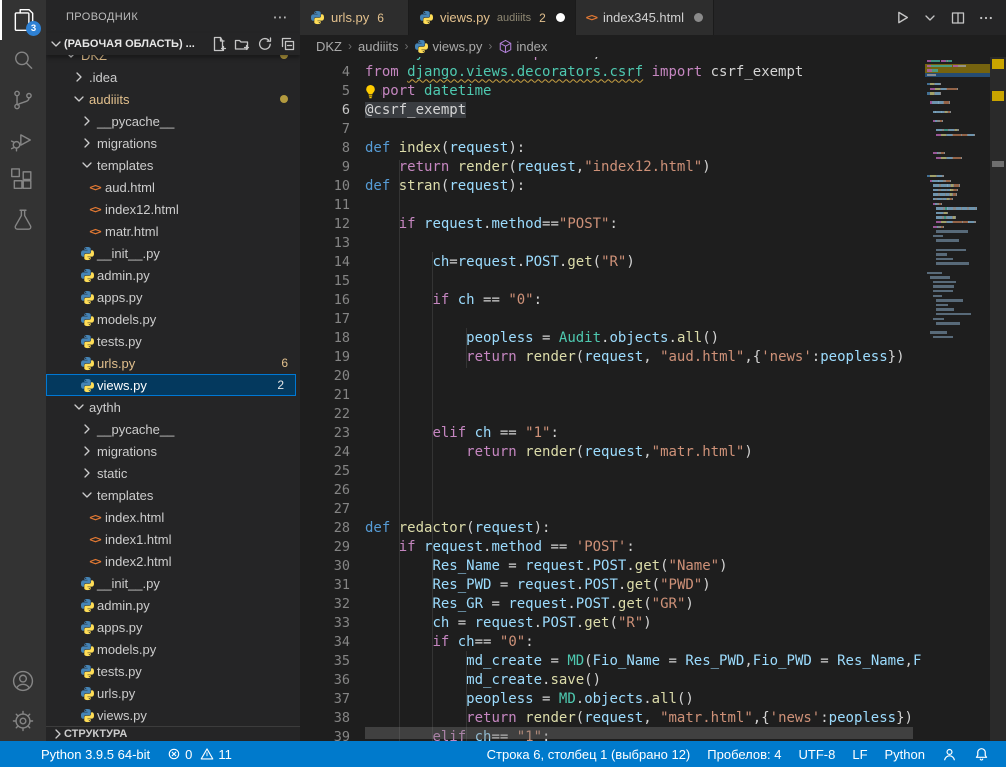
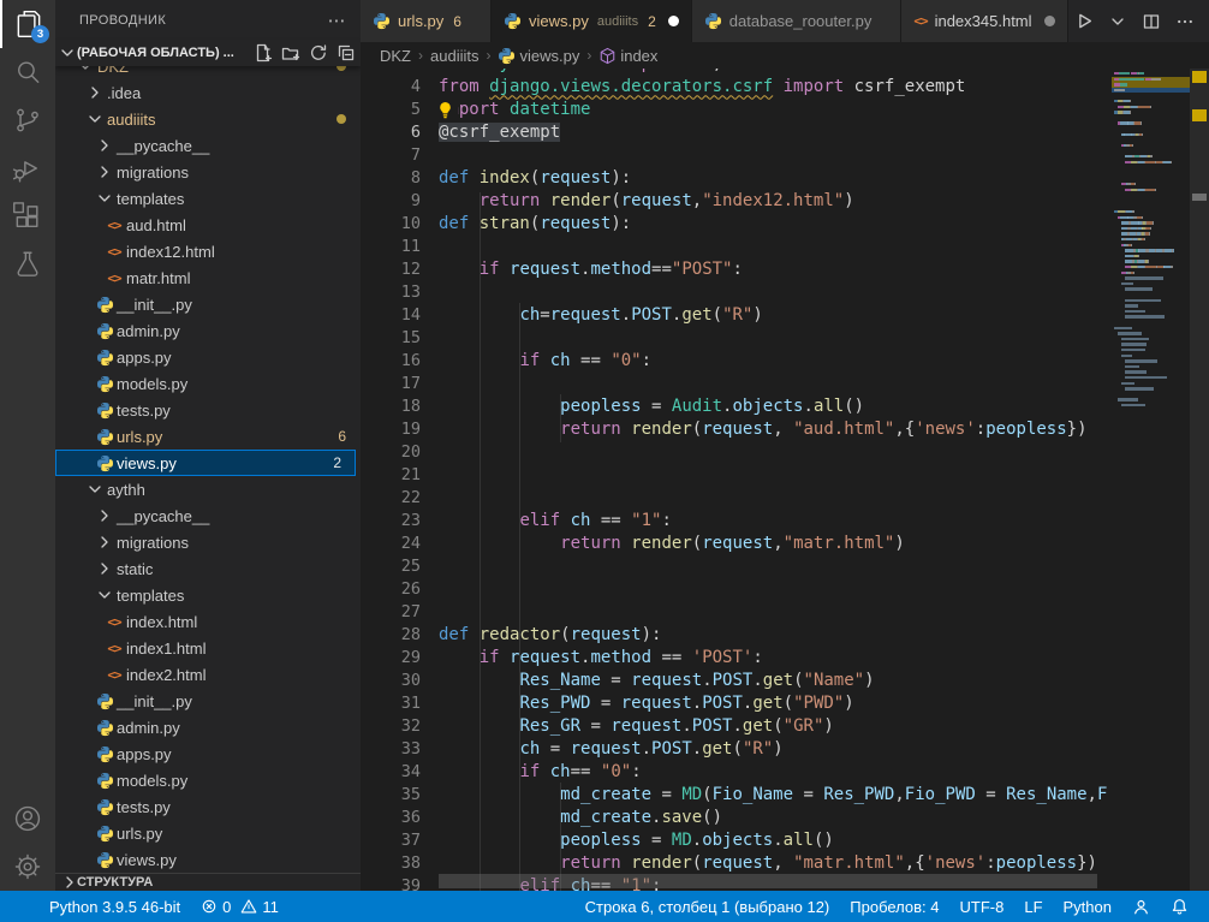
  3
  ПРОВОДНИК
  ⋯
  (РАБОЧАЯ ОБЛАСТЬ) ...
  DKZ
  .idea
  audiiits
  __pycache__
  migrations
  templates
  <>
  aud.html
  <>
  index12.html
  <>
  matr.html
  __init__.py
  admin.py
  apps.py
  models.py
  tests.py
  urls.py
  6
  views.py
  2
  aythh
  __pycache__
  migrations
  static
  templates
  <>
  index.html
  <>
  index1.html
  <>
  index2.html
  __init__.py
  admin.py
  apps.py
  models.py
  tests.py
  urls.py
  views.py
  СТРУКТУРА
  urls.py
  6
  views.py
  audiiits
  2
+ database_roouter.py
  <>
  index345.html
  DKZ
  ›
  audiiits
  ›
  views.py
  ›
  index
  4
  5
  6
  7
  8
  9
  10
  11
  12
  13
  14
  15
  16
  17
  18
  19
  20
  21
  22
  23
  24
  25
  26
  27
  28
  29
  30
  31
  32
  33
  34
  35
  36
  37
  38
  39
  from django.views.decorators.csrf import csrf_exempt
  port datetime
  @csrf_exempt
  def index(request):
  return render(request,"index12.html")
  def stran(request):
  if request.method=="POST":
  ch=request.POST.get("R")
  if ch == "0":
  peopless = Audit.objects.all()
  return render(request, "aud.html",{'news':peopless})
  elif ch == "1":
  return render(request,"matr.html")
  def redactor(request):
  if request.method == 'POST':
  Res_Name = request.POST.get("Name")
  Res_PWD = request.POST.get("PWD")
  Res_GR = request.POST.get("GR")
  ch = request.POST.get("R")
  if ch== "0":
  md_create = MD(Fio_Name = Res_PWD,Fio_PWD = Res_Name,F
  md_create.save()
  peopless = MD.objects.all()
  return render(request, "matr.html",{'news':peopless})
  elif ch== "1":
- Python 3.9.5 64-bit
+ Python 3.9.5 46-bit
  0
  11
  Строка 6, столбец 1 (выбрано 12)
  Пробелов: 4
  UTF-8
  LF
  Python
